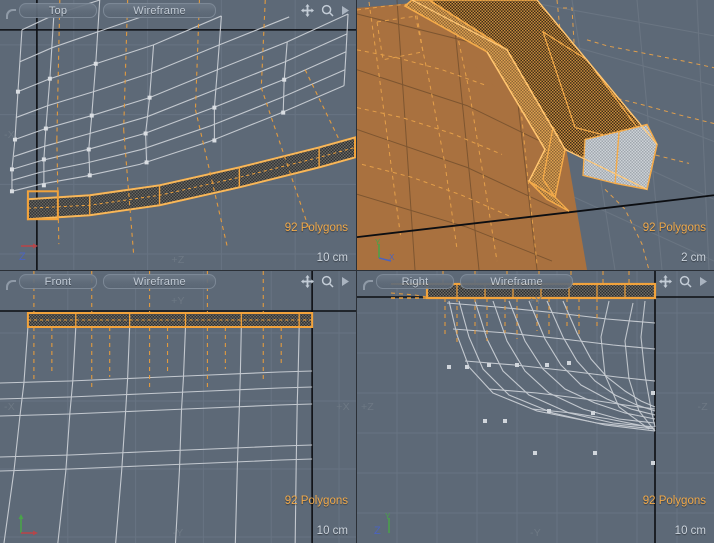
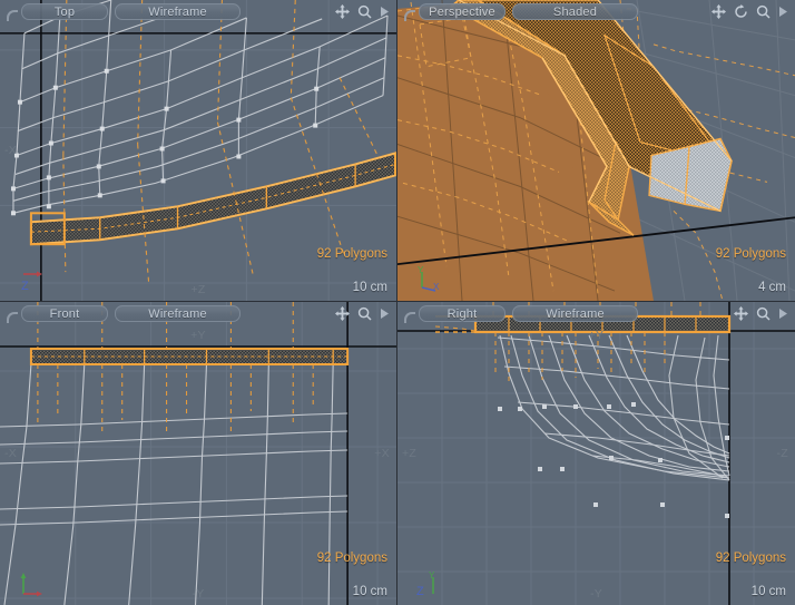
  Top
  Wireframe
  Z
  -X
  92 Polygons
  10 cm
+ Perspective
+ Shaded
  Y
  X
  92 Polygons
- 2 cm
+ 4 cm
  Front
  Wireframe
  -Y
  92 Polygons
  10 cm
  Right
  Wireframe
  Y
  Z
  +Y
  92 Polygons
  10 cm
